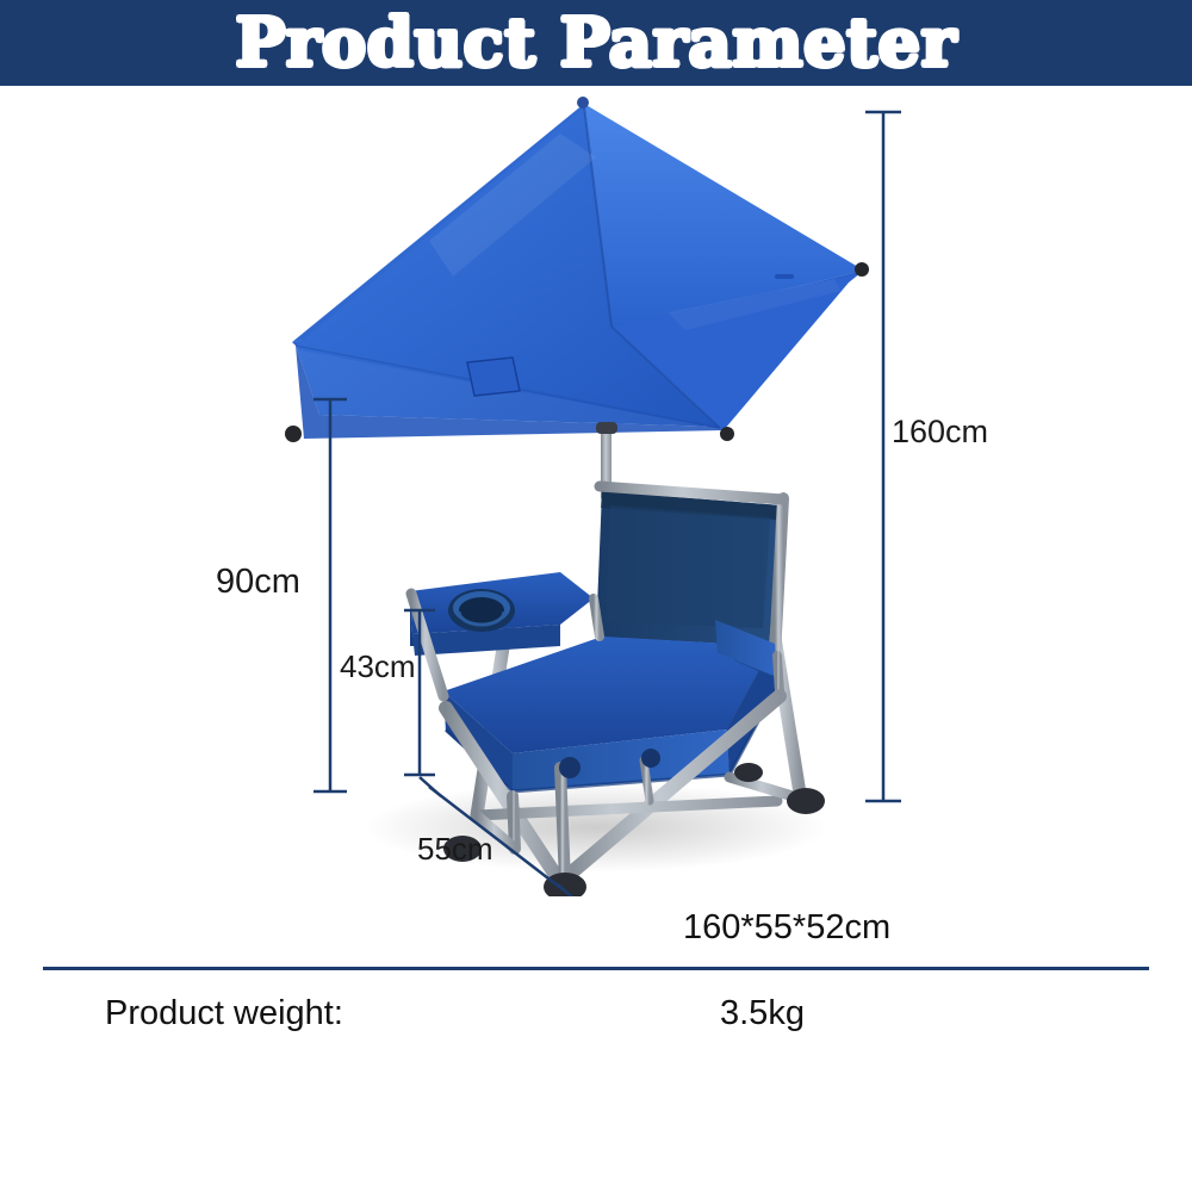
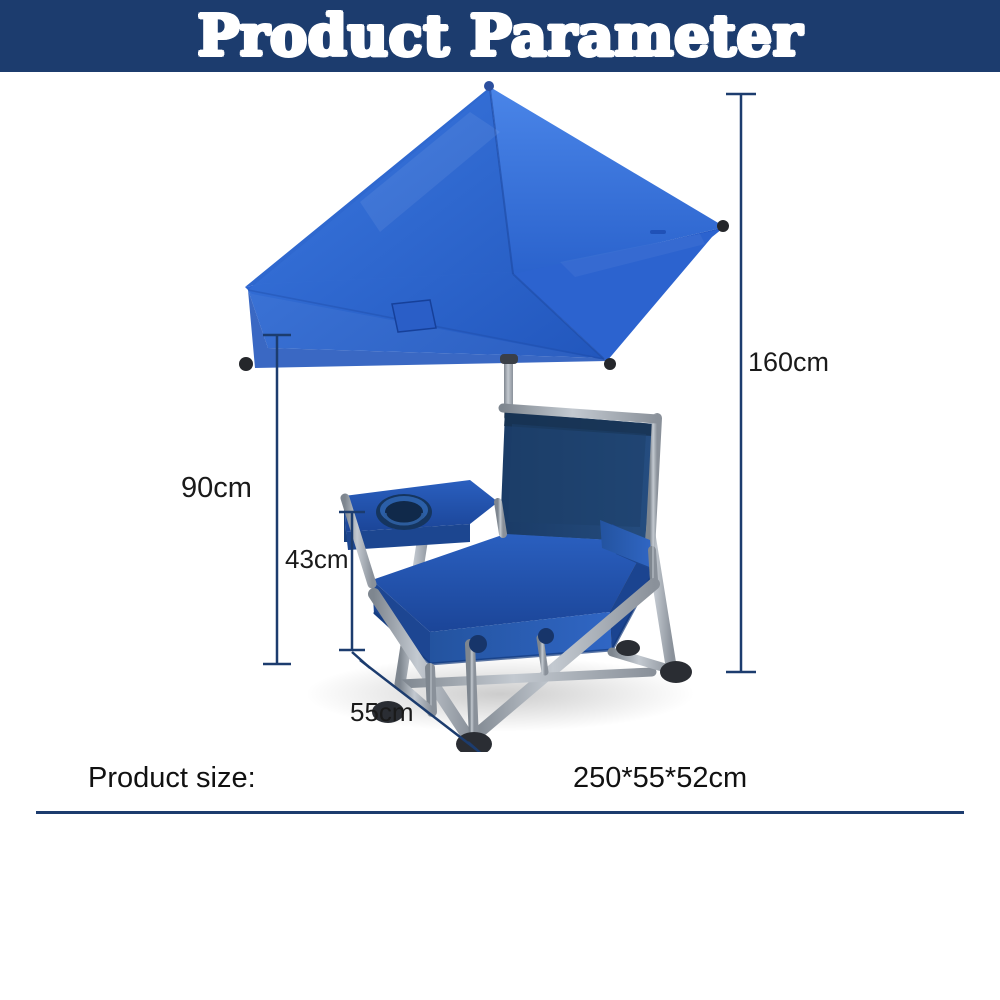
  Product Parameter
  160cm
  90cm
  43cm
  55cm
+ Product size:
- 160*55*52cm
+ 250*55*52cm
- Product weight:
- 3.5kg
